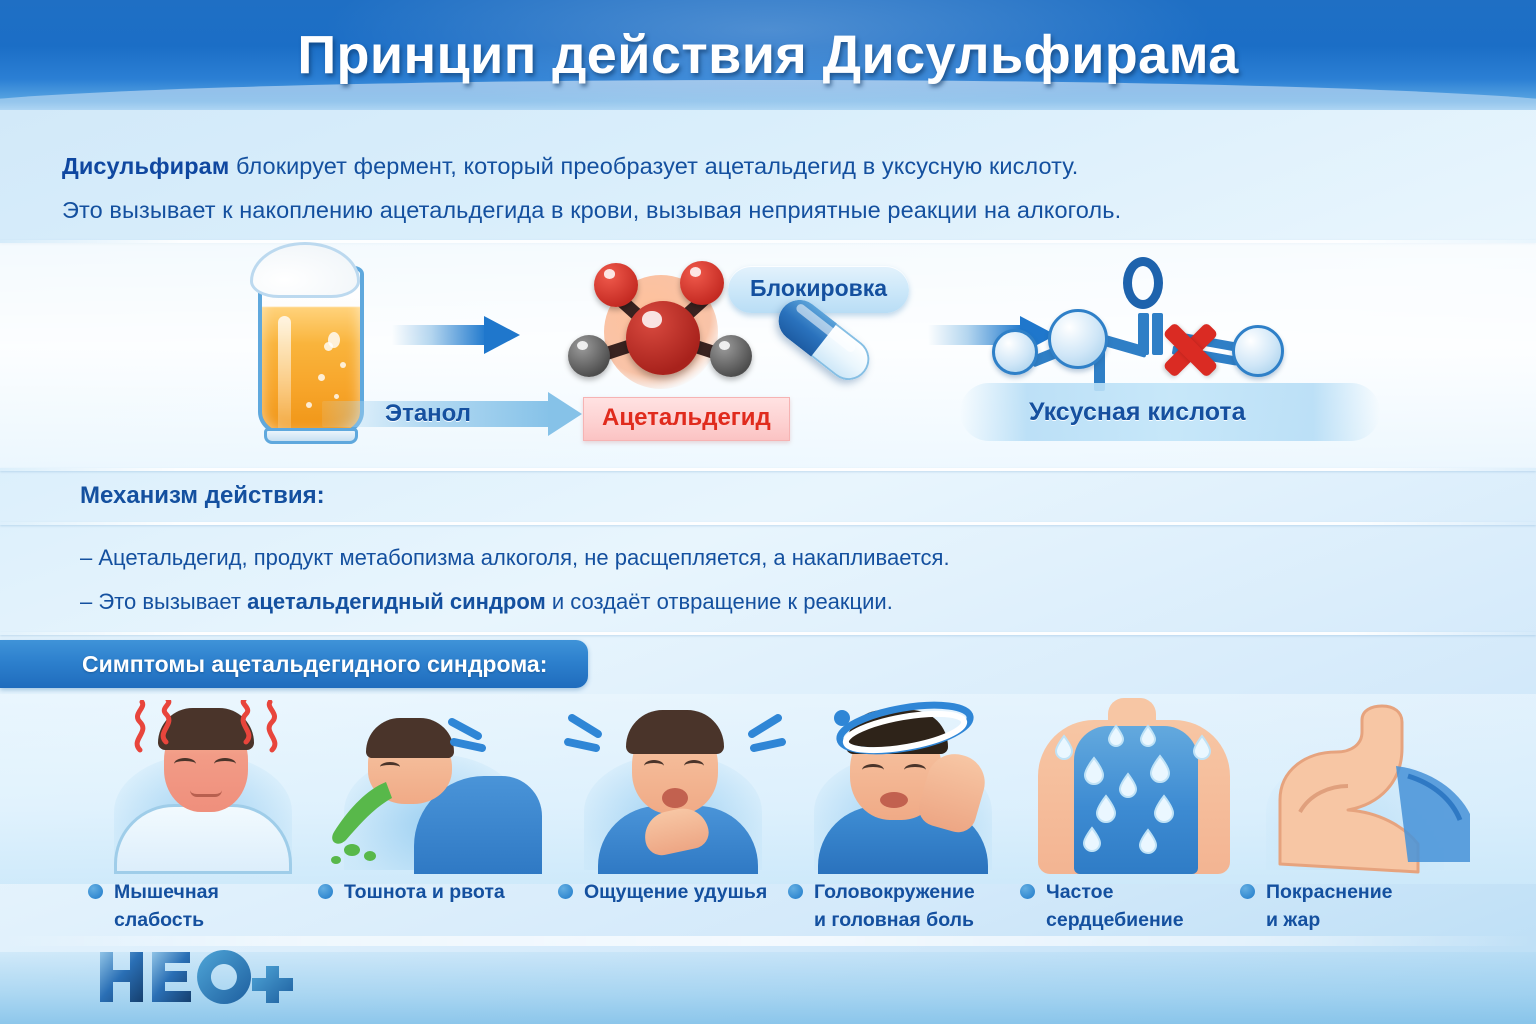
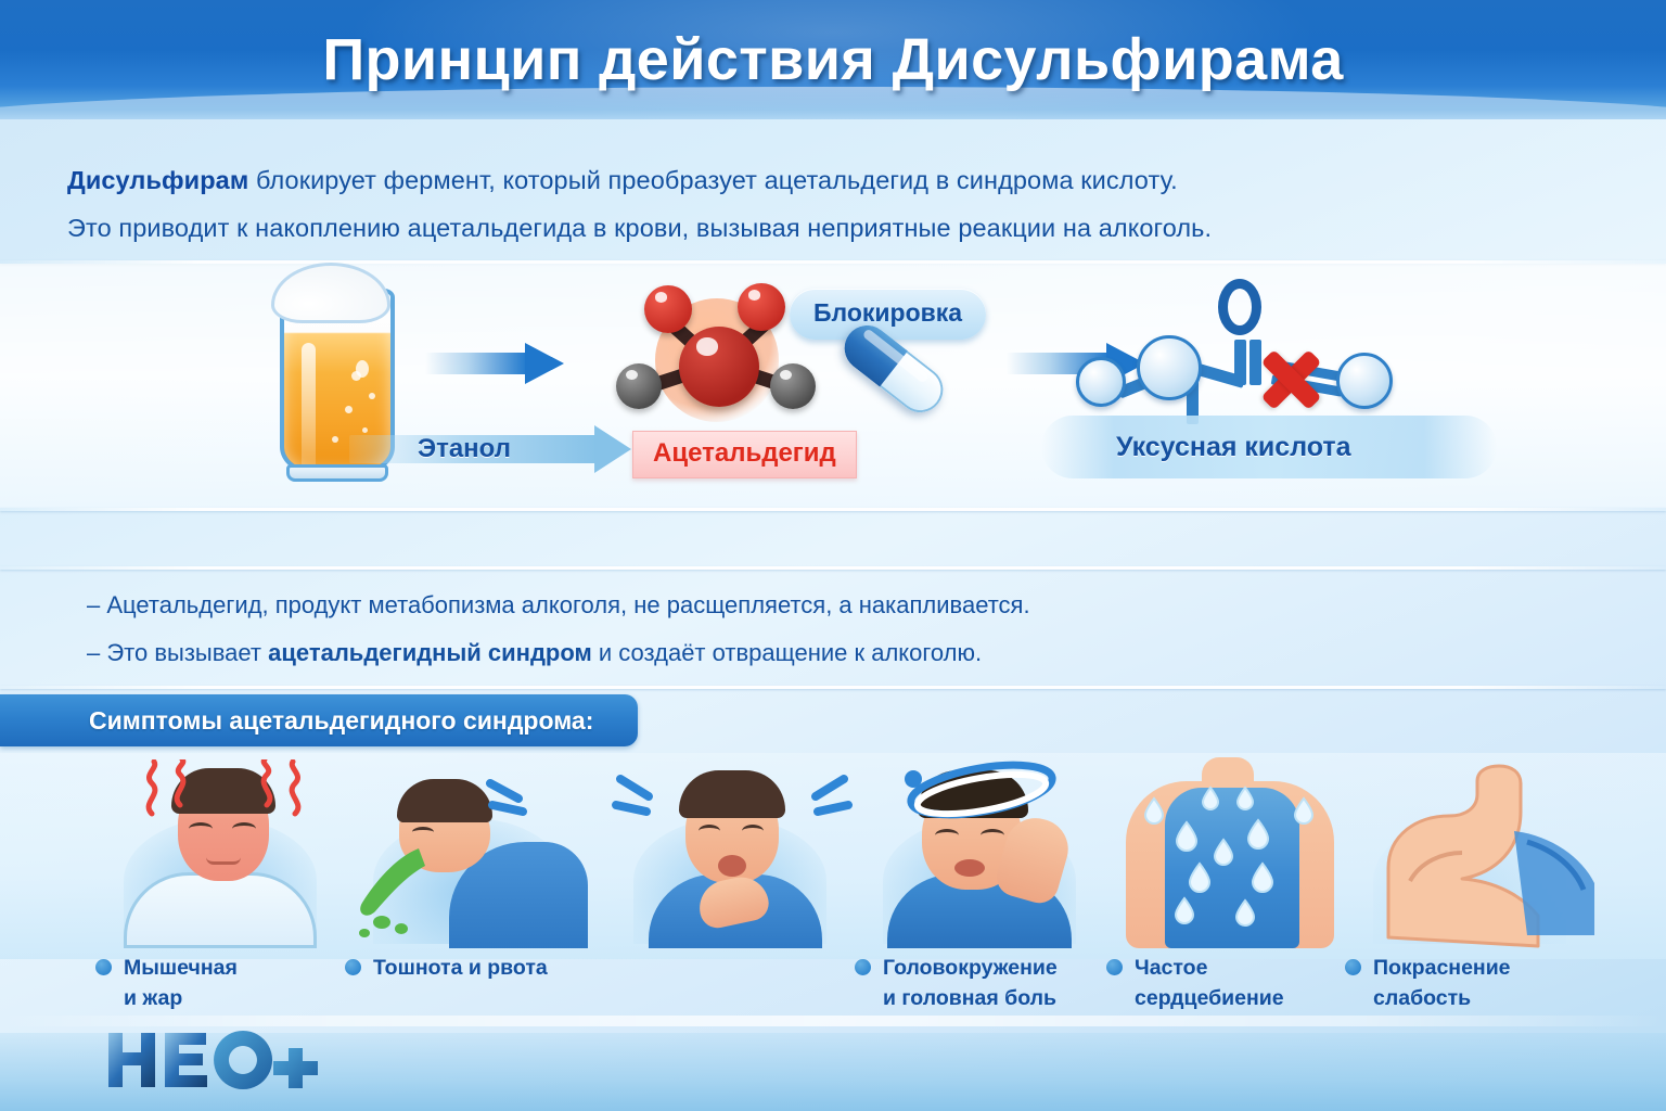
  Принцип действия Дисульфирама
- Дисульфирам блокирует фермент, который преобразует ацетальдегид в уксусную кислоту.
+ Дисульфирам блокирует фермент, который преобразует ацетальдегид в синдрома кислоту.
- Это вызывает к накоплению ацетальдегида в крови, вызывая неприятные реакции на алкоголь.
+ Это приводит к накоплению ацетальдегида в крови, вызывая неприятные реакции на алкоголь.
  Этанол
  Ацетальдегид
  Блокировка
  Уксусная кислота
- Механизм действия:
  – Ацетальдегид, продукт метабопизма алкоголя, не расщепляется, а накапливается.
- – Это вызывает ацетальдегидный синдром и создаёт отвращение к реакции.
+ – Это вызывает ацетальдегидный синдром и создаёт отвращение к алкоголю.
  Симптомы ацетальдегидного синдрома:
  Мышечная
- слабость
+ и жар
  Тошнота и рвота
- Ощущение удушья
  Головокружение
  и головная боль
  Частое
  сердцебиение
  Покраснение
- и жар
+ слабость
